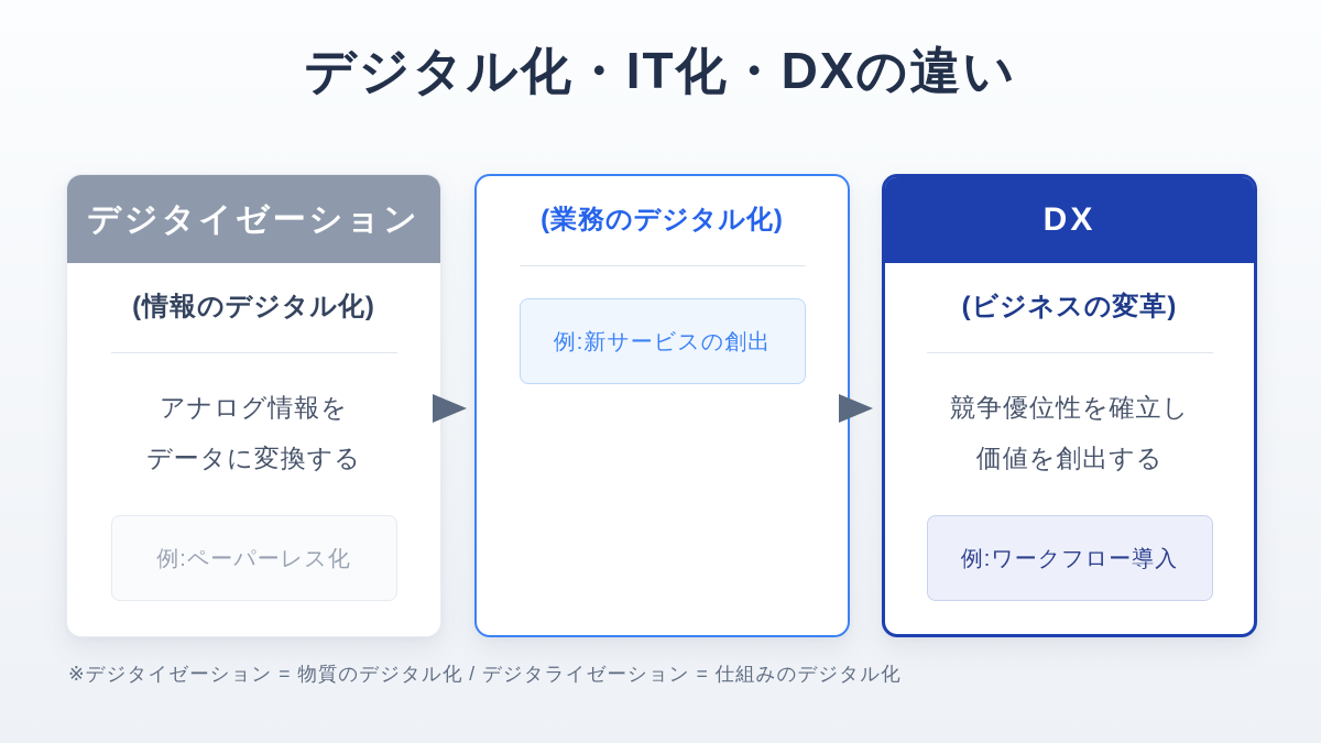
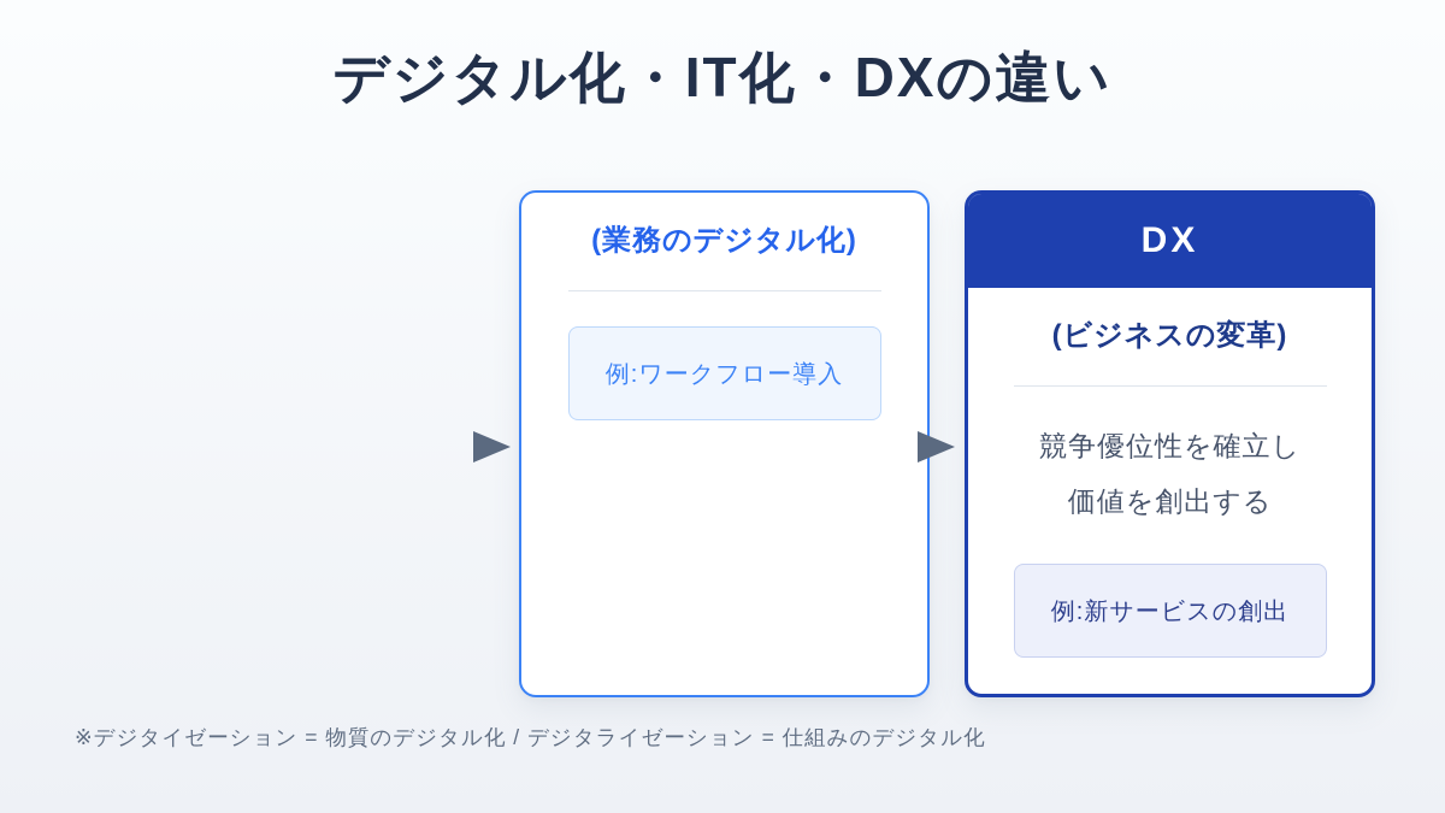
  デジタル化・IT化・DXの違い
- デジタイゼーション
- (情報のデジタル化)
- アナログ情報を
- データに変換する
- 例:ペーパーレス化
  (業務のデジタル化)
- 例:新サービスの創出
+ 例:ワークフロー導入
  DX
  (ビジネスの変革)
  競争優位性を確立し
  価値を創出する
- 例:ワークフロー導入
+ 例:新サービスの創出
  ※デジタイゼーション = 物質のデジタル化 / デジタライゼーション = 仕組みのデジタル化
